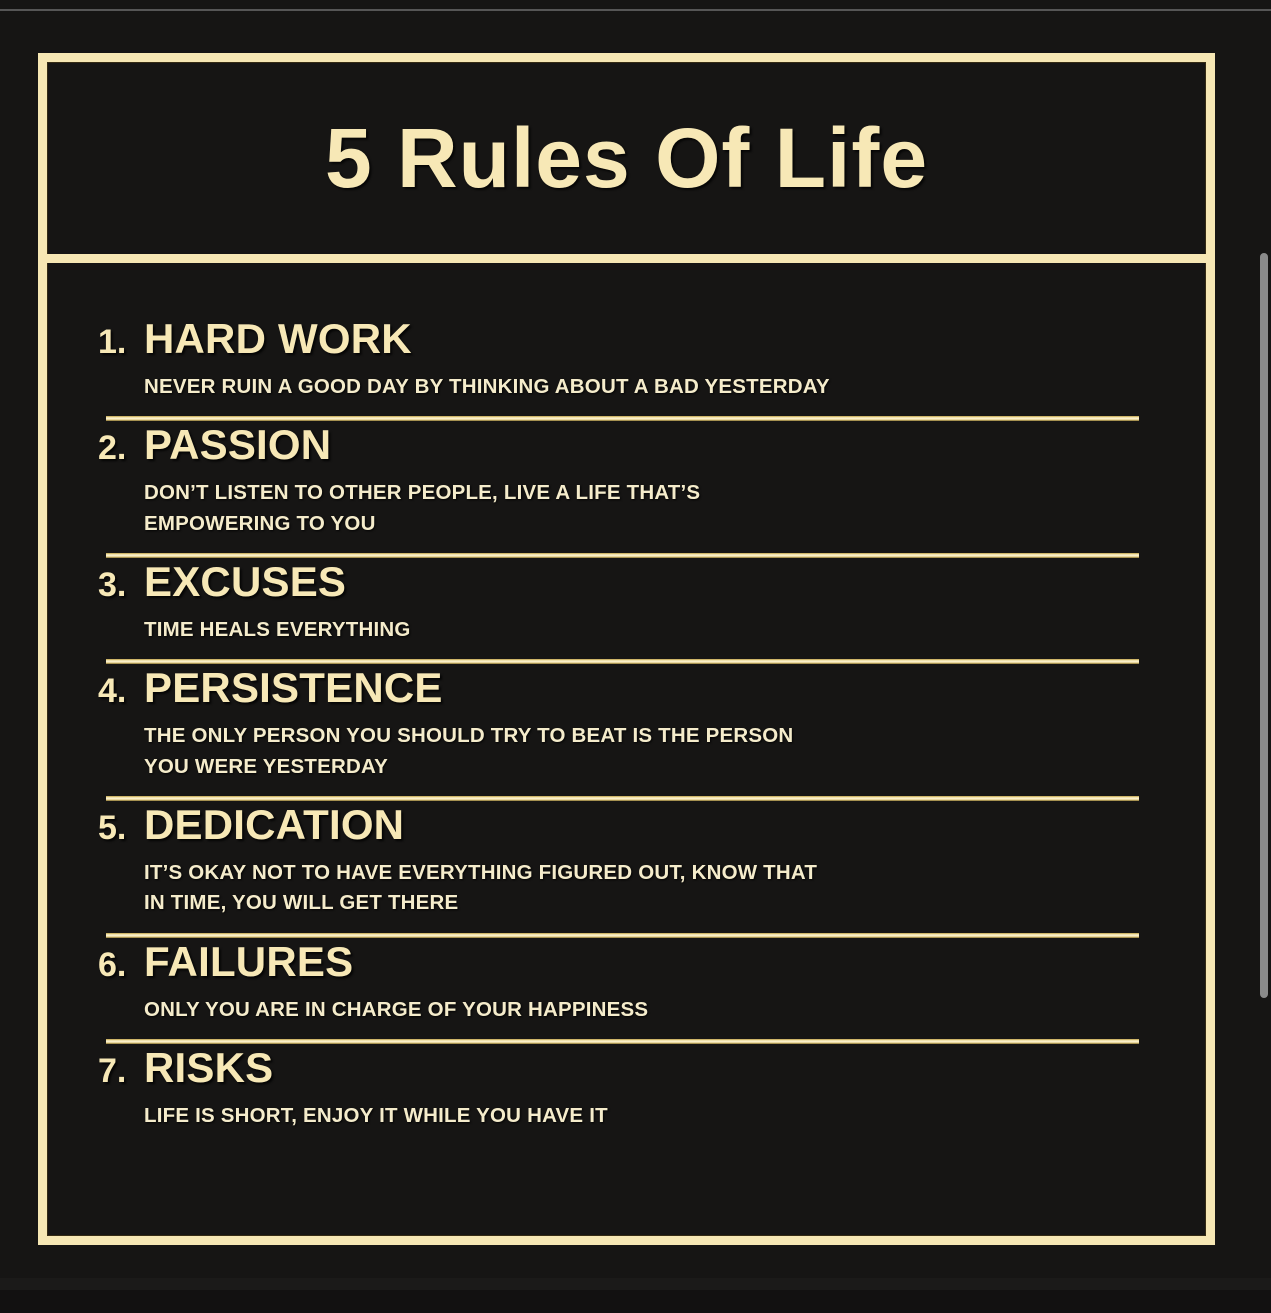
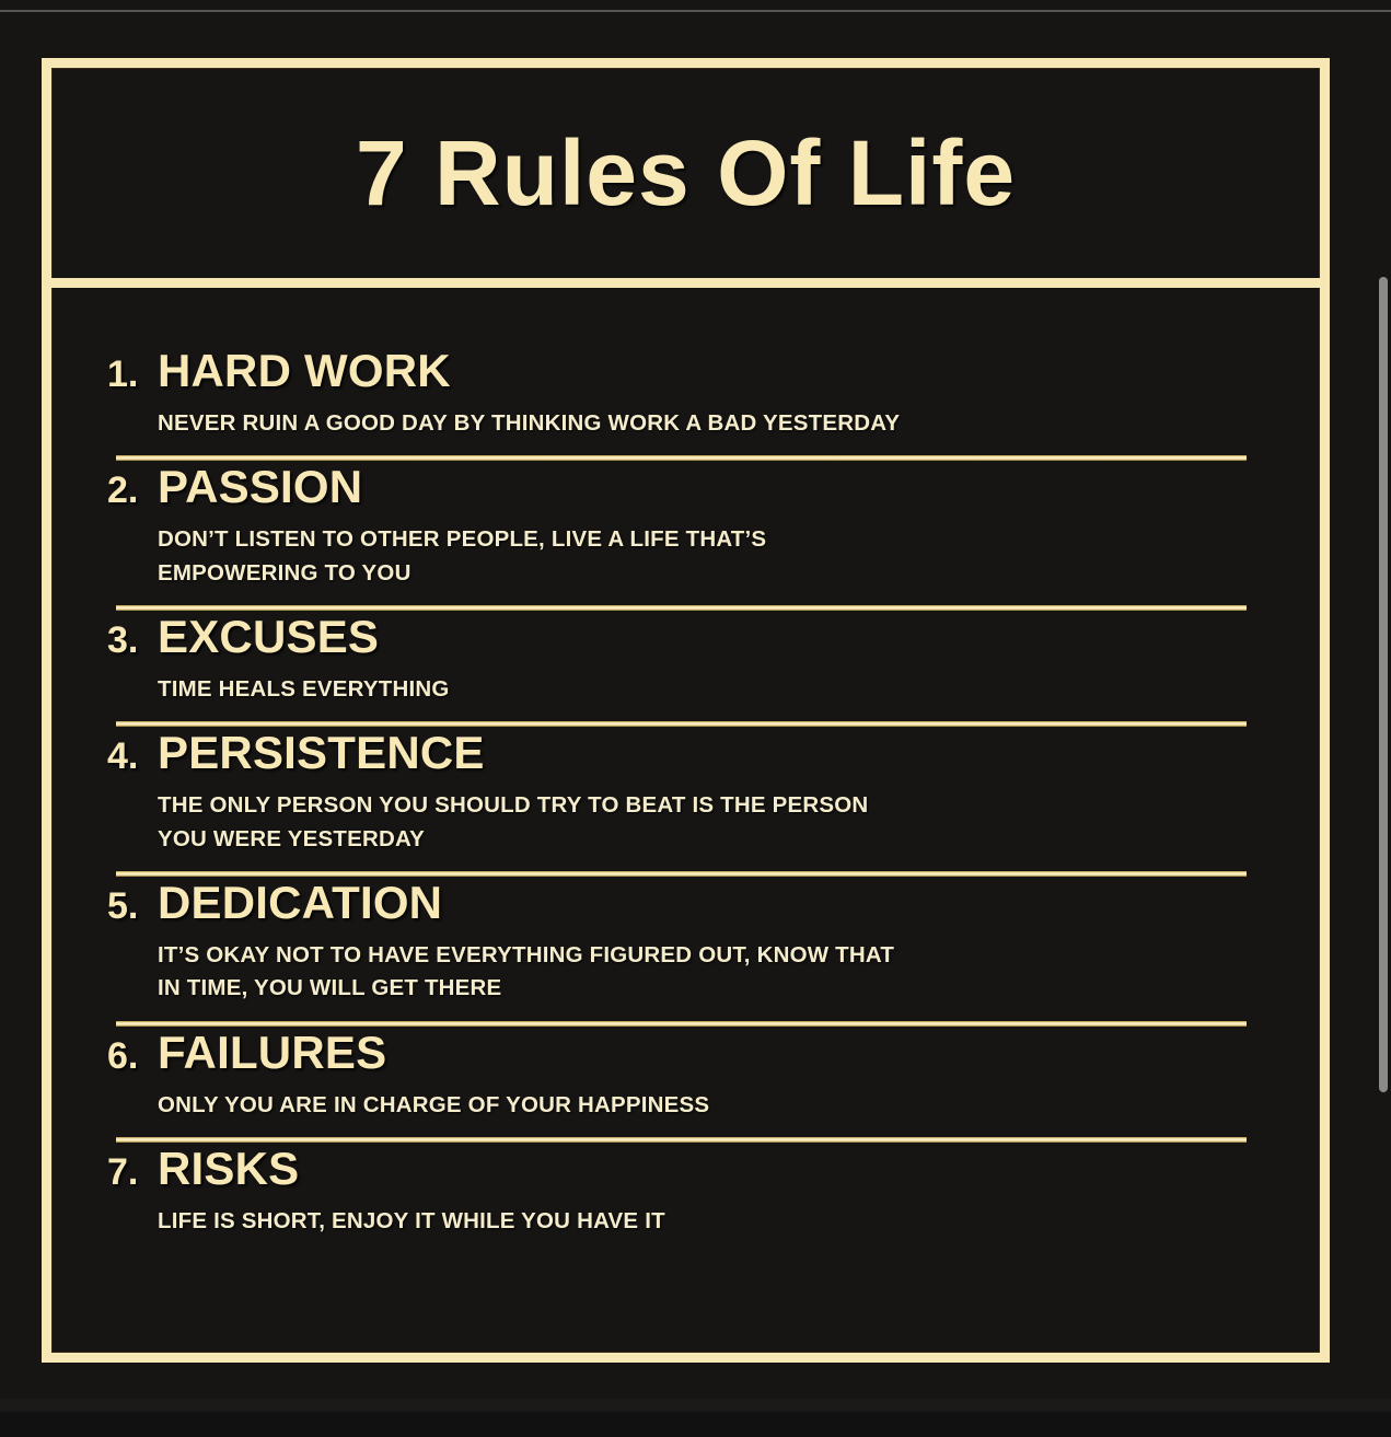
- 5 Rules Of Life
+ 7 Rules Of Life
  1.
  HARD WORK
- NEVER RUIN A GOOD DAY BY THINKING ABOUT A BAD YESTERDAY
+ NEVER RUIN A GOOD DAY BY THINKING WORK A BAD YESTERDAY
  2.
  PASSION
  DON’T LISTEN TO OTHER PEOPLE, LIVE A LIFE THAT’S
  EMPOWERING TO YOU
  3.
  EXCUSES
  TIME HEALS EVERYTHING
  4.
  PERSISTENCE
  THE ONLY PERSON YOU SHOULD TRY TO BEAT IS THE PERSON
  YOU WERE YESTERDAY
  5.
  DEDICATION
  IT’S OKAY NOT TO HAVE EVERYTHING FIGURED OUT, KNOW THAT
  IN TIME, YOU WILL GET THERE
  6.
  FAILURES
  ONLY YOU ARE IN CHARGE OF YOUR HAPPINESS
  7.
  RISKS
  LIFE IS SHORT, ENJOY IT WHILE YOU HAVE IT
